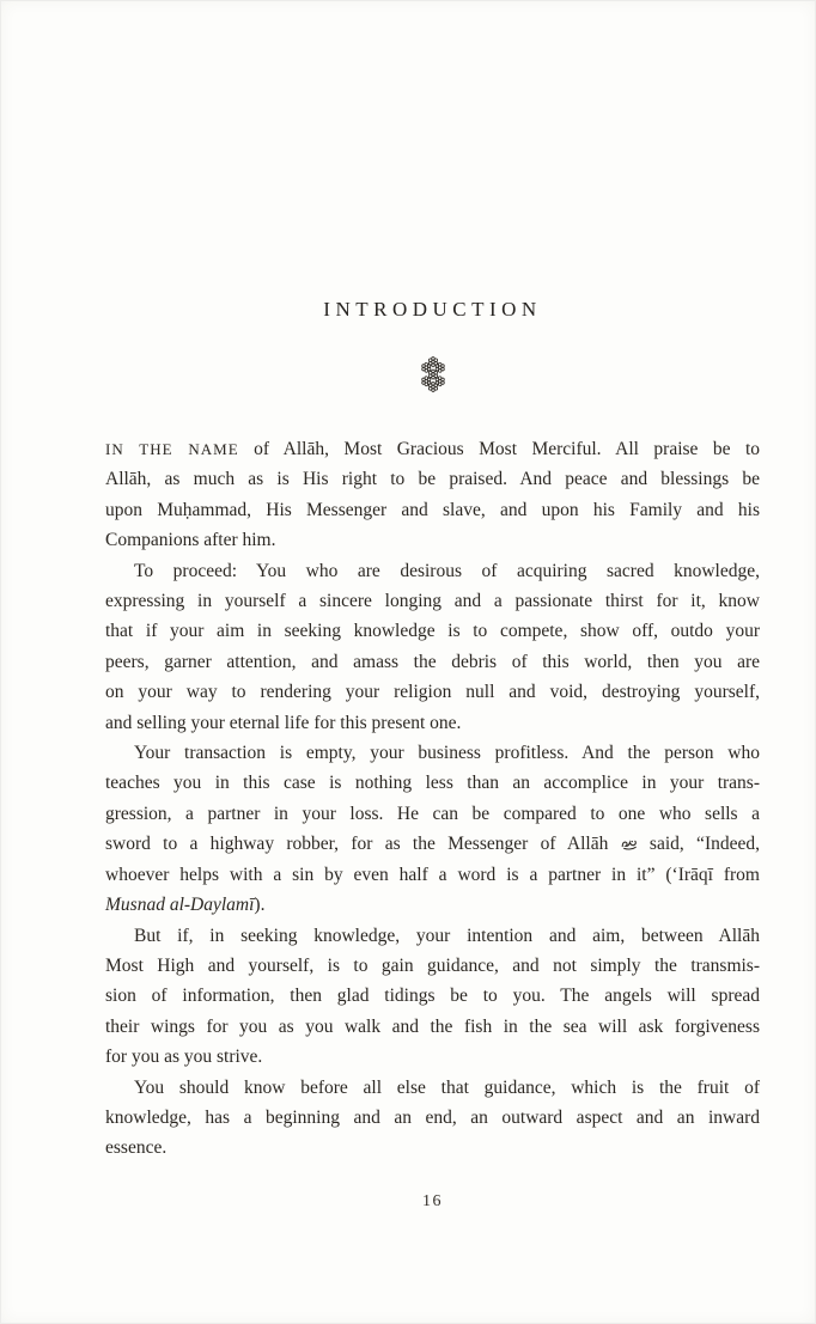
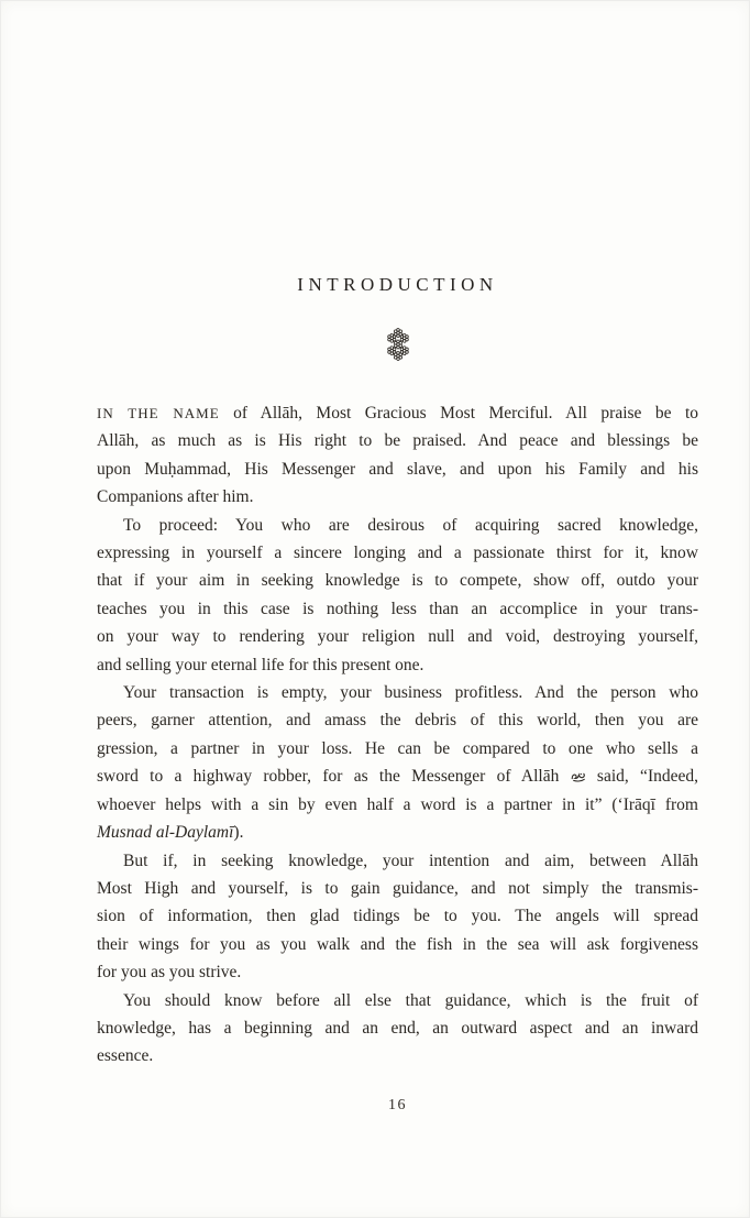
  INTRODUCTION
  IN THE NAME of Allāh, Most Gracious Most Merciful. All praise be to
  Allāh, as much as is His right to be praised. And peace and blessings be
  upon Muḥammad, His Messenger and slave, and upon his Family and his
  Companions after him.
  To proceed: You who are desirous of acquiring sacred knowledge,
  expressing in yourself a sincere longing and a passionate thirst for it, know
  that if your aim in seeking knowledge is to compete, show off, outdo your
- peers, garner attention, and amass the debris of this world, then you are
+ teaches you in this case is nothing less than an accomplice in your trans-
  on your way to rendering your religion null and void, destroying yourself,
  and selling your eternal life for this present one.
  Your transaction is empty, your business profitless. And the person who
- teaches you in this case is nothing less than an accomplice in your trans-
+ peers, garner attention, and amass the debris of this world, then you are
  gression, a partner in your loss. He can be compared to one who sells a
  sword to a highway robber, for as the Messenger of Allāh said, “Indeed,
  whoever helps with a sin by even half a word is a partner in it” (‘Irāqī from
  Musnad al-Daylamī).
  But if, in seeking knowledge, your intention and aim, between Allāh
  Most High and yourself, is to gain guidance, and not simply the transmis-
  sion of information, then glad tidings be to you. The angels will spread
  their wings for you as you walk and the fish in the sea will ask forgiveness
  for you as you strive.
  You should know before all else that guidance, which is the fruit of
  knowledge, has a beginning and an end, an outward aspect and an inward
  essence.
  16
